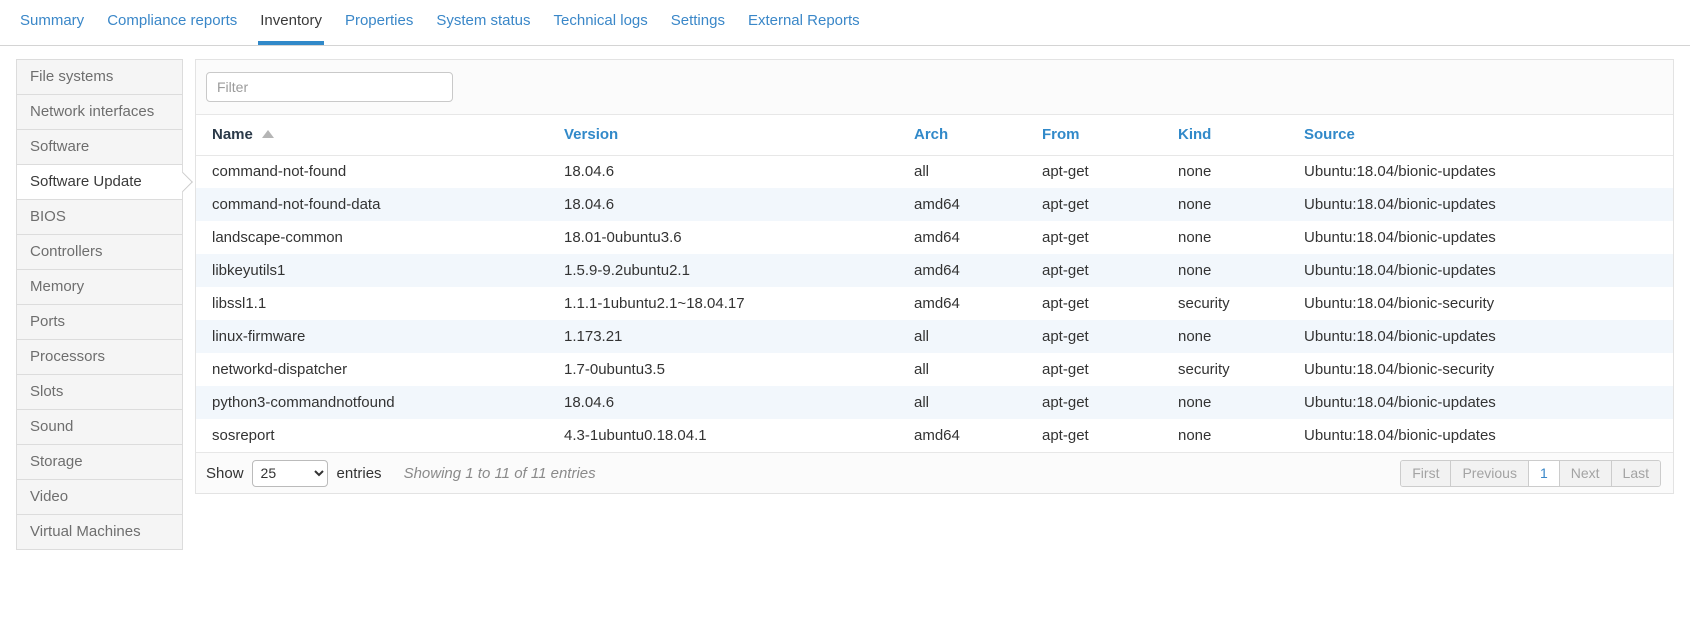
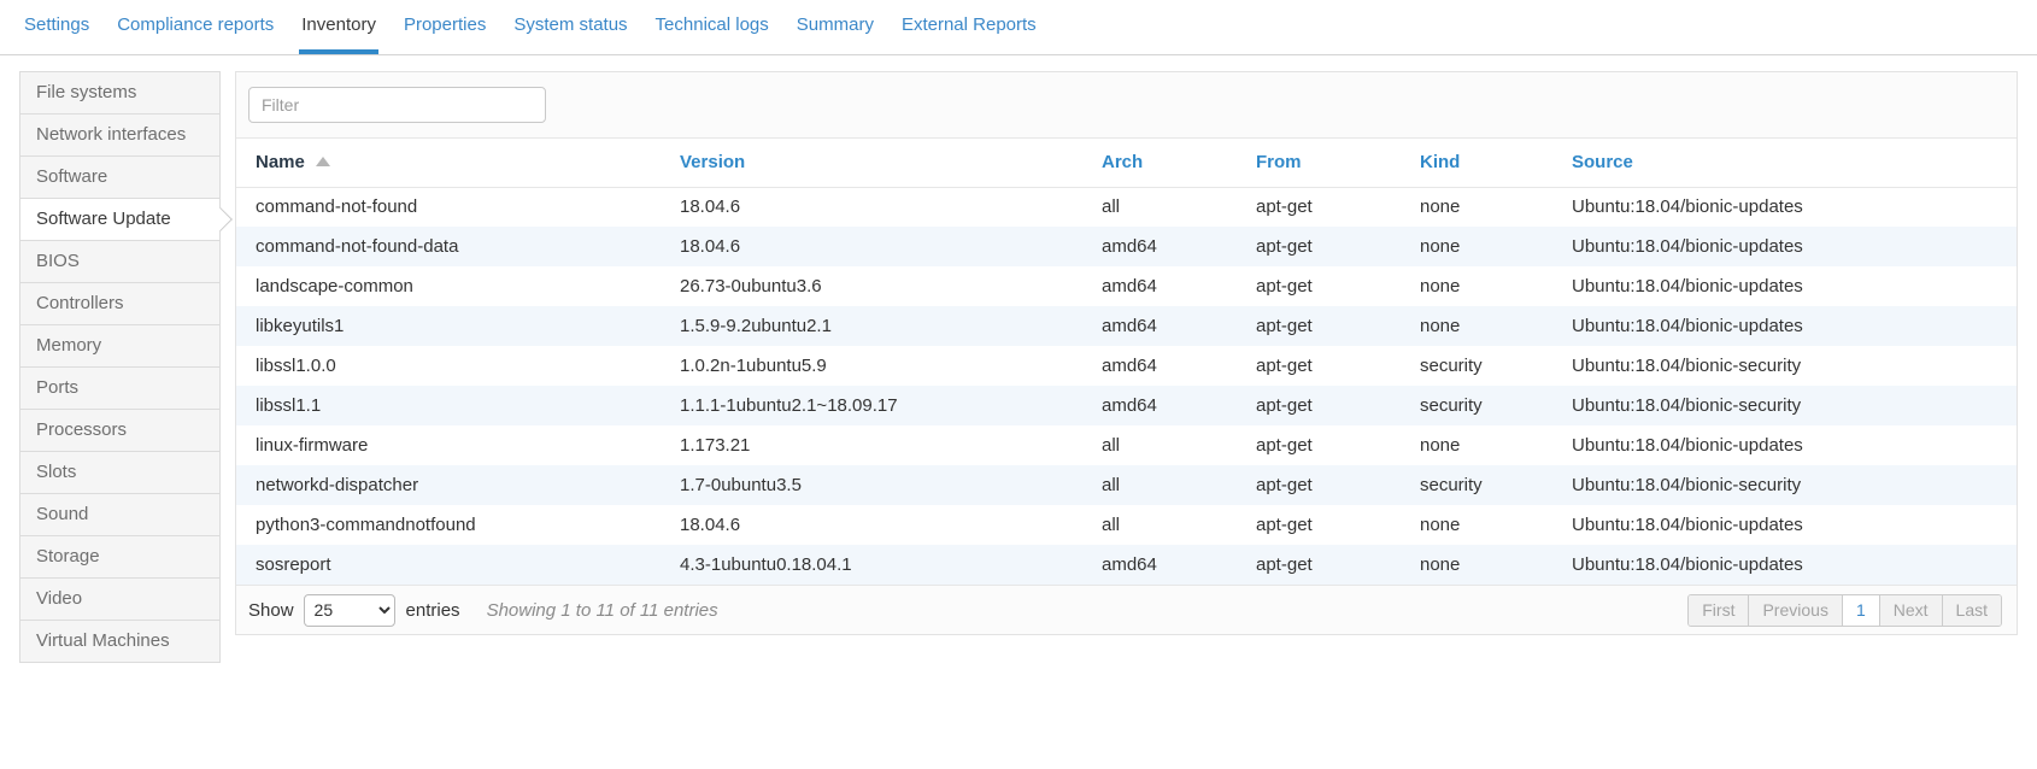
- Summary
+ Settings
  Compliance reports
  Inventory
  Properties
  System status
  Technical logs
- Settings
+ Summary
  External Reports
  File systems
  Network interfaces
  Software
  Software Update
  BIOS
  Controllers
  Memory
  Ports
  Processors
  Slots
  Sound
  Storage
  Video
  Virtual Machines
  Filter
  Name	Version	Arch	From	Kind	Source
  command-not-found	18.04.6	all	apt-get	none	Ubuntu:18.04/bionic-updates
  command-not-found-data	18.04.6	amd64	apt-get	none	Ubuntu:18.04/bionic-updates
- landscape-common	18.01-0ubuntu3.6	amd64	apt-get	none	Ubuntu:18.04/bionic-updates
+ landscape-common	26.73-0ubuntu3.6	amd64	apt-get	none	Ubuntu:18.04/bionic-updates
  libkeyutils1	1.5.9-9.2ubuntu2.1	amd64	apt-get	none	Ubuntu:18.04/bionic-updates
+ libssl1.0.0	1.0.2n-1ubuntu5.9	amd64	apt-get	security	Ubuntu:18.04/bionic-security
- libssl1.1	1.1.1-1ubuntu2.1~18.04.17	amd64	apt-get	security	Ubuntu:18.04/bionic-security
+ libssl1.1	1.1.1-1ubuntu2.1~18.09.17	amd64	apt-get	security	Ubuntu:18.04/bionic-security
  linux-firmware	1.173.21	all	apt-get	none	Ubuntu:18.04/bionic-updates
  networkd-dispatcher	1.7-0ubuntu3.5	all	apt-get	security	Ubuntu:18.04/bionic-security
  python3-commandnotfound	18.04.6	all	apt-get	none	Ubuntu:18.04/bionic-updates
  sosreport	4.3-1ubuntu0.18.04.1	amd64	apt-get	none	Ubuntu:18.04/bionic-updates
  Show
  25
  entries
  Showing 1 to 11 of 11 entries
  First
  Previous
  1
  Next
  Last
